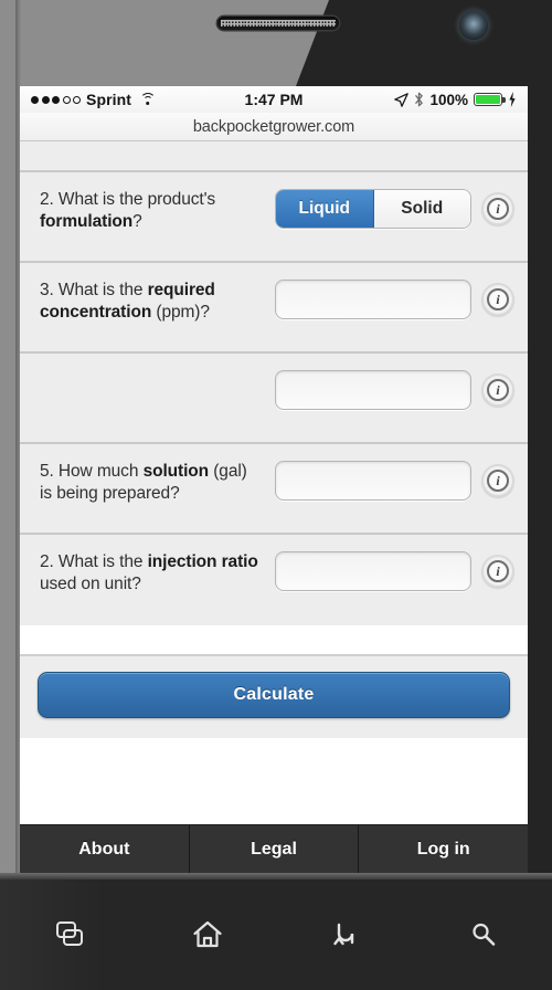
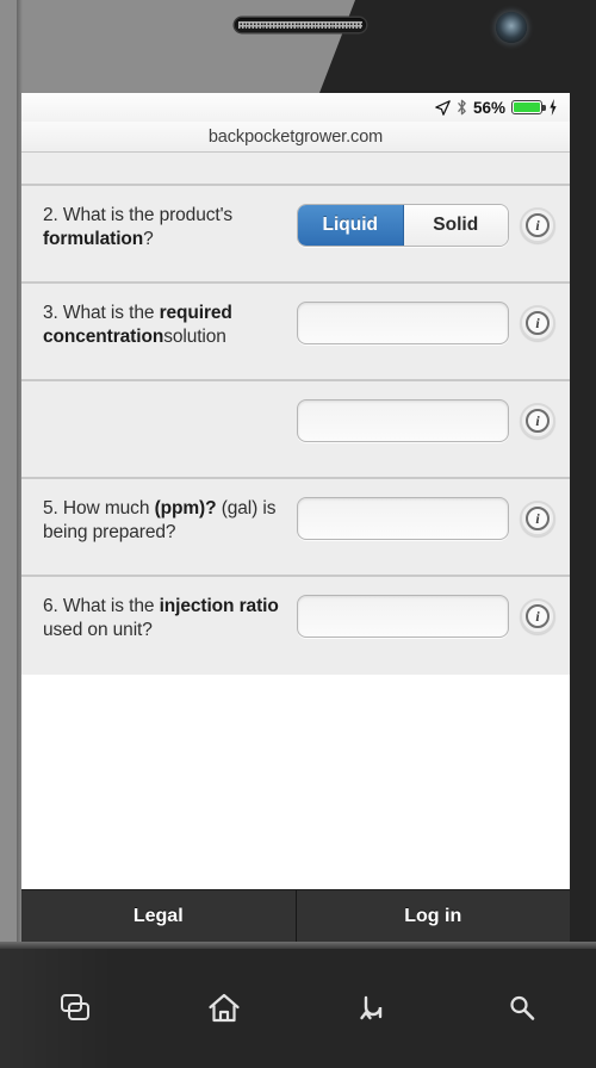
- Sprint
- 1:47 PM
- 100%
+ 56%
  backpocketgrower.com
  2. What is the product's formulation?
  Liquid
  Solid
  i
- 3. What is the required concentration (ppm)?
+ 3. What is the required concentrationsolution
  i
  i
- 5. How much solution (gal) is being prepared?
+ 5. How much (ppm)? (gal) is being prepared?
  i
- 2. What is the injection ratio used on unit?
+ 6. What is the injection ratio used on unit?
  i
- Calculate
- About
  Legal
  Log in
